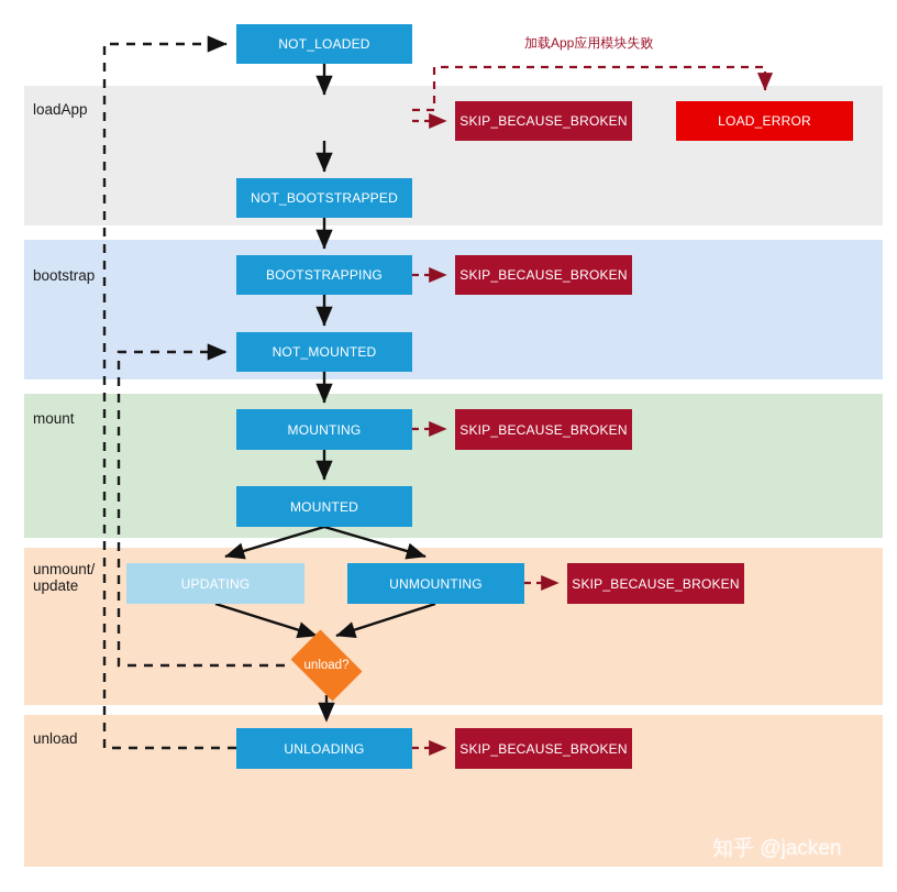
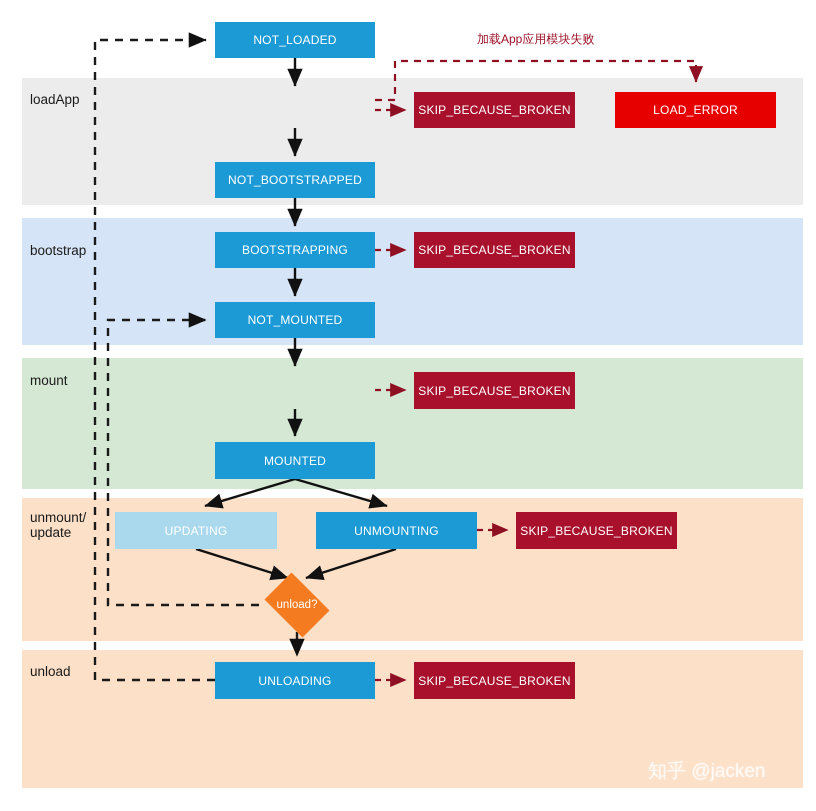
  loadApp
  bootstrap
  mount
  unmount/
  update
  unload
  NOT_LOADED
  SKIP_BECAUSE_BROKEN
  LOAD_ERROR
  NOT_BOOTSTRAPPED
  BOOTSTRAPPING
  SKIP_BECAUSE_BROKEN
  NOT_MOUNTED
- MOUNTING
  SKIP_BECAUSE_BROKEN
  MOUNTED
  UPDATING
  UNMOUNTING
  SKIP_BECAUSE_BROKEN
  UNLOADING
  SKIP_BECAUSE_BROKEN
  unload?
  加载App应用模块失败
  知乎 @jacken
